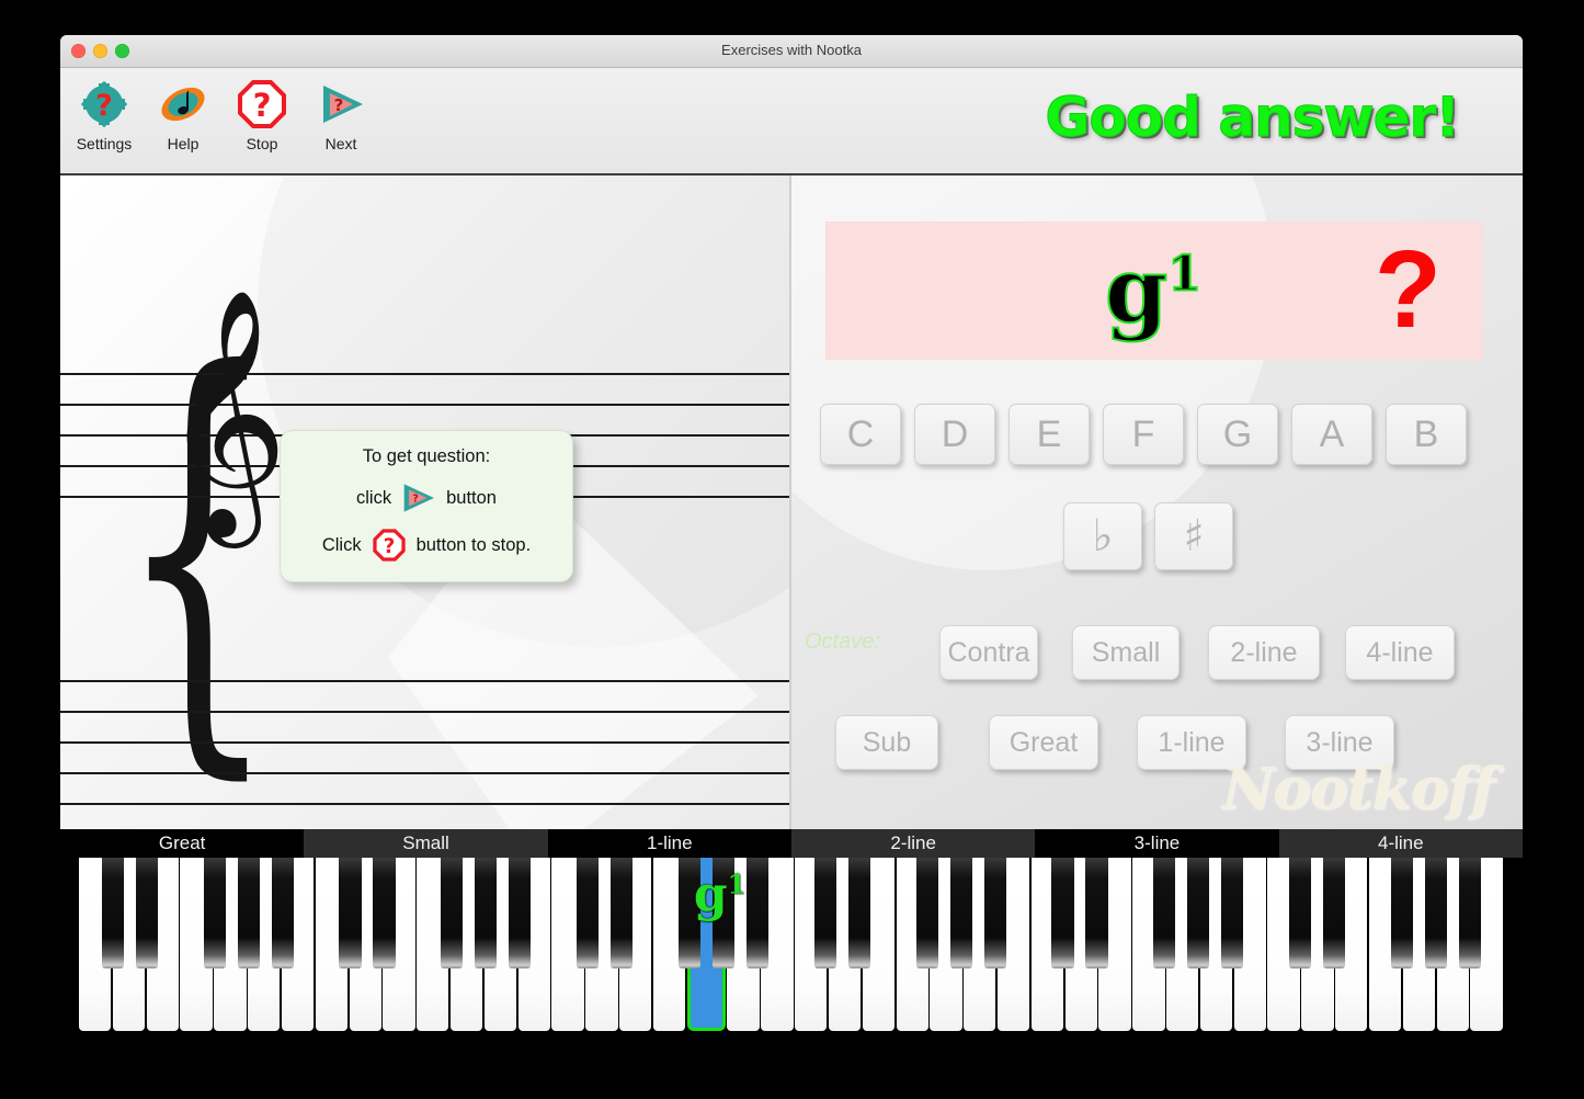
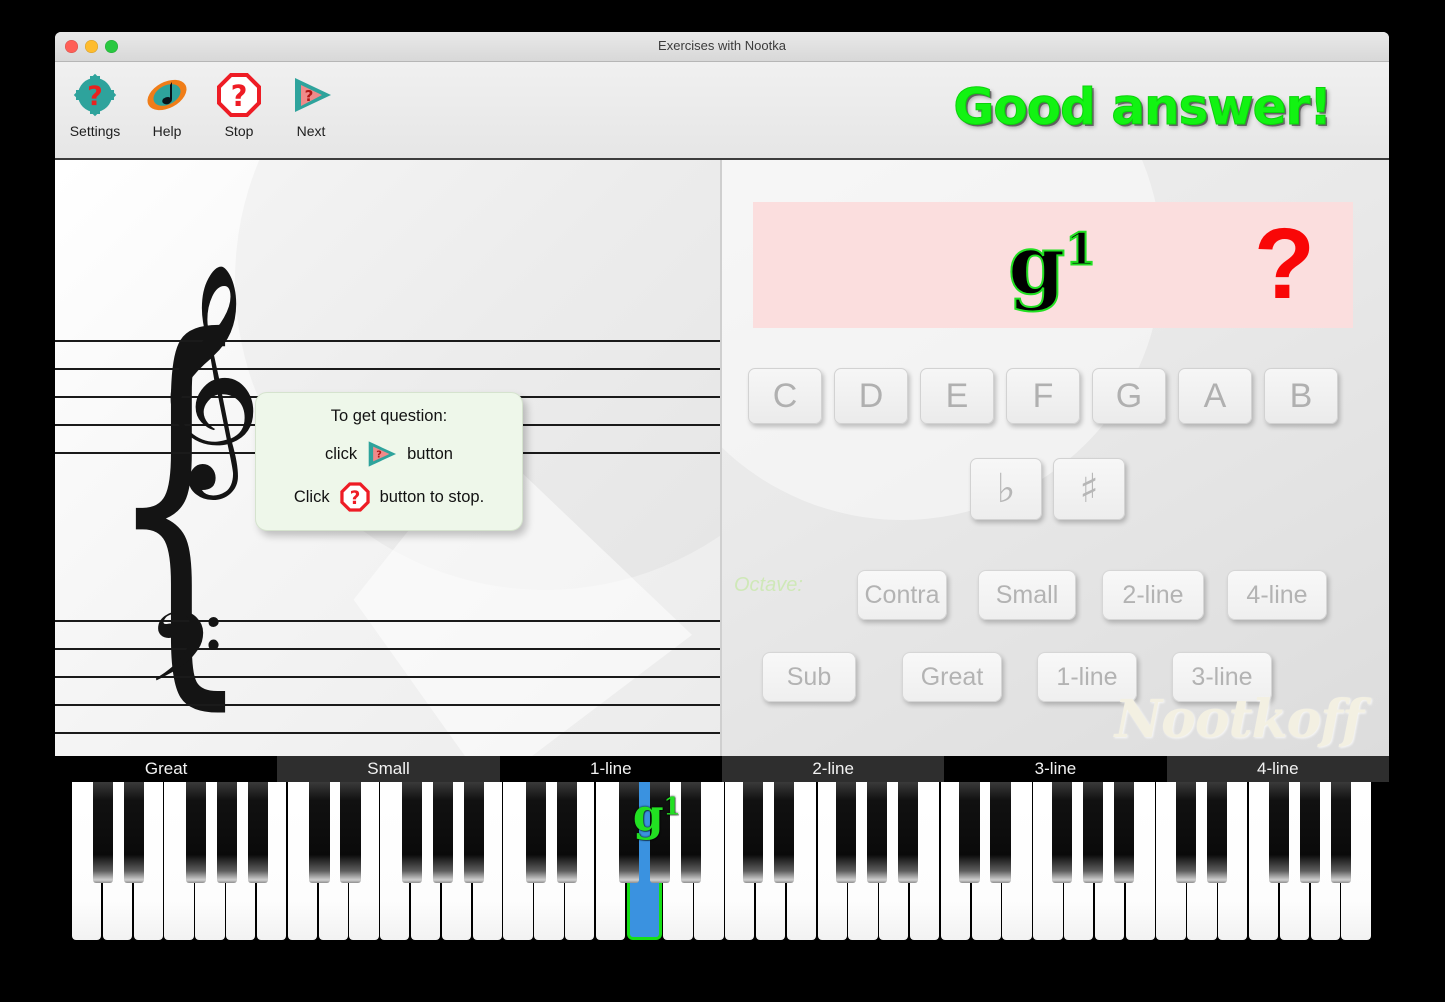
  Exercises with Nootka
  ?
  Settings
  Help
  ?
  Stop
  ?
  Next
  Good answer!
  {
  𝄞
+ 𝄢
  To get question:
  click
  ?
  button
  Click
  ?
  button to stop.
  g1
  ?
  C
  D
  E
  F
  G
  A
  B
  ♭
  ♯
  Octave:
  Contra
  Small
  2-line
  4-line
  Sub
  Great
  1-line
  3-line
  Nootkoff
  Great
  Small
  1-line
  2-line
  3-line
  4-line
  g1
